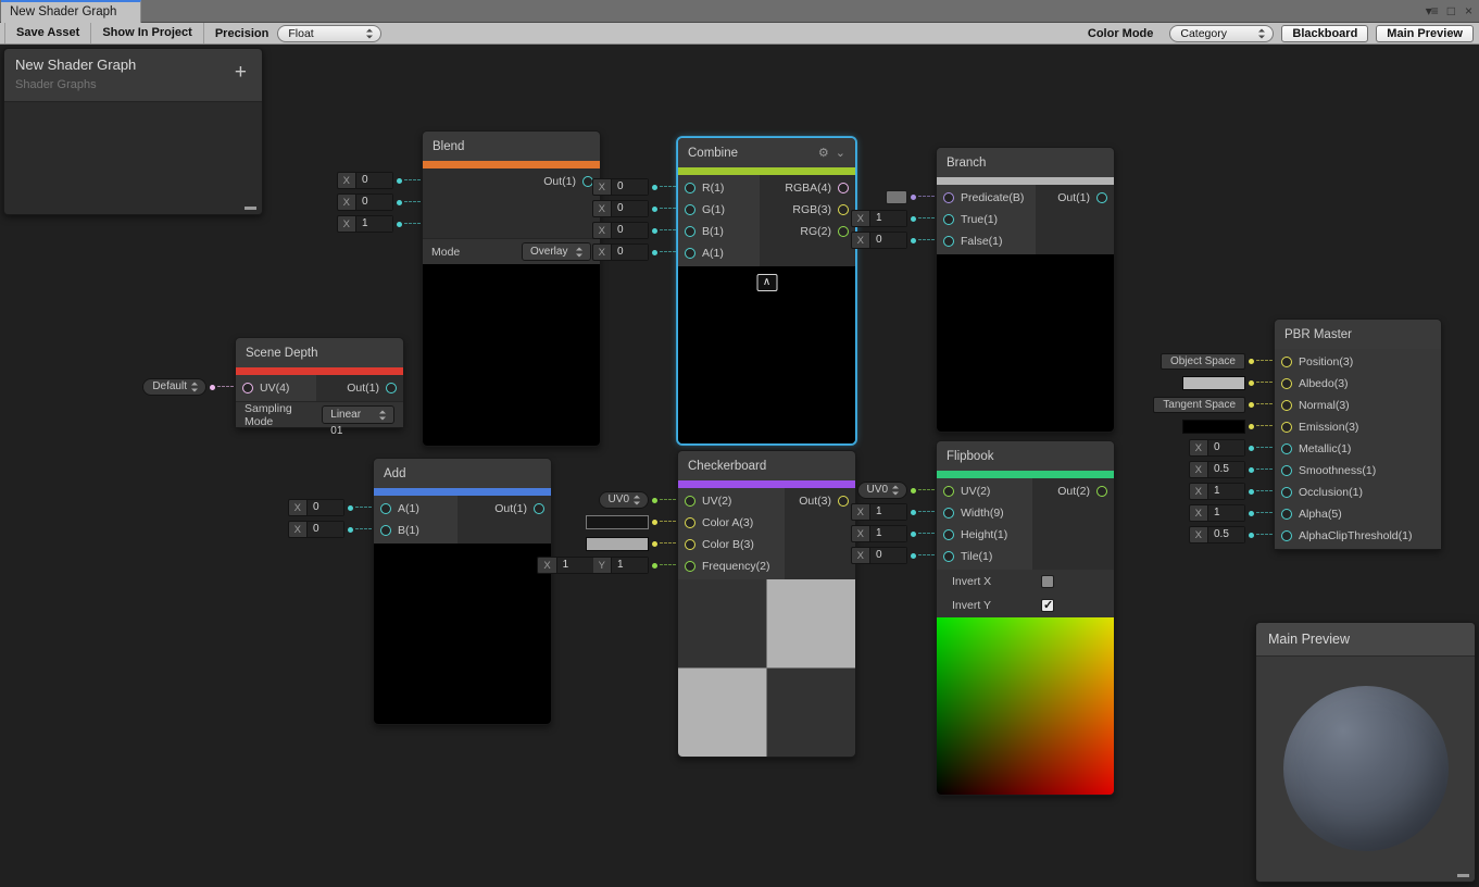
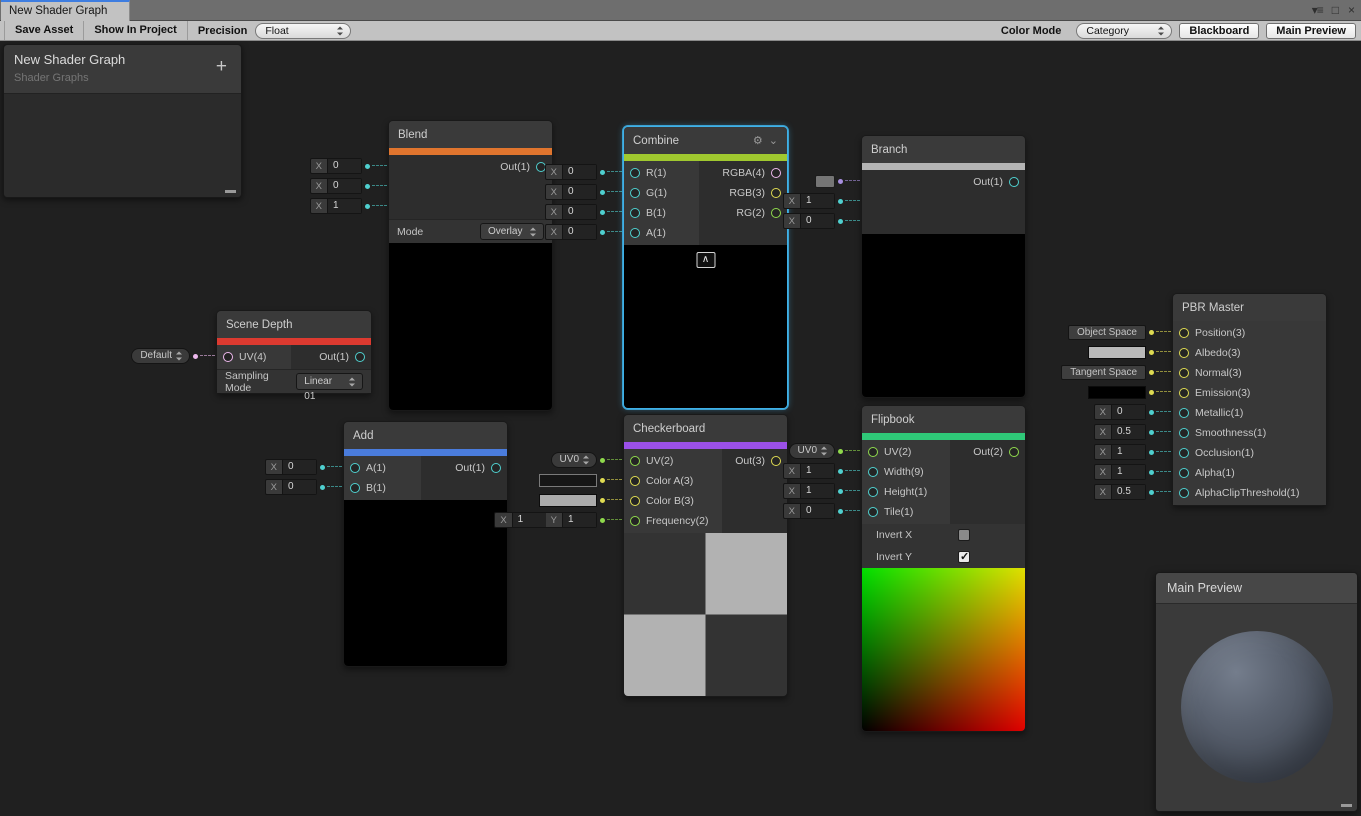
  New Shader Graph
  ▾≡
  □
  ×
  Save Asset
  Show In Project
  Precision
  Float
  Color Mode
  Category
  Blackboard
  Main Preview
  New Shader Graph
  Shader Graphs
  +
  Blend
  Out(1)
  Mode
  Overlay
  X
  0
  X
  0
  X
  1
  Combine
  ⚙
  ⌄
  R(1)
  G(1)
  B(1)
  A(1)
  RGBA(4)
  RGB(3)
  RG(2)
  ∧
  X
  0
  X
  0
  X
  0
  X
  0
  Branch
- Predicate(B)
- True(1)
- False(1)
  Out(1)
  X
  1
  X
  0
  Scene Depth
  UV(4)
  Out(1)
  Sampling Mode
  Linear 01
  Default
  Add
  A(1)
  B(1)
  Out(1)
  X
  0
  X
  0
  Checkerboard
  UV(2)
  Color A(3)
  Color B(3)
  Frequency(2)
  Out(3)
  UV0
  X
  1
  Y
  1
  Flipbook
  UV(2)
  Width(9)
  Height(1)
  Tile(1)
  Out(2)
  Invert X
  Invert Y
  UV0
  X
  1
  X
  1
  X
  0
  PBR Master
  Position(3)
  Albedo(3)
  Normal(3)
  Emission(3)
  Metallic(1)
  Smoothness(1)
  Occlusion(1)
- Alpha(5)
+ Alpha(1)
  AlphaClipThreshold(1)
  Object Space
  Tangent Space
  X
  0
  X
  0.5
  X
  1
  X
  1
  X
  0.5
  Main Preview
